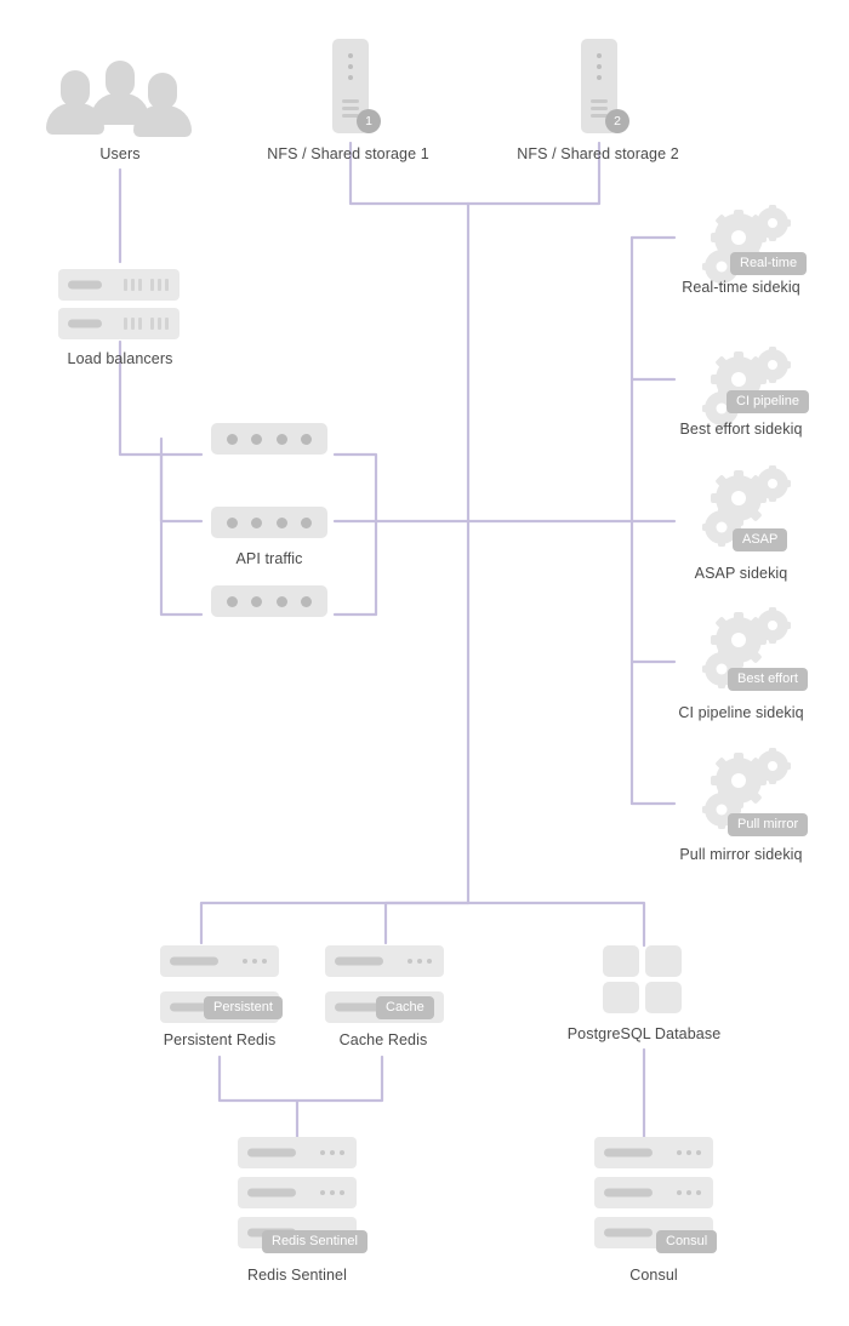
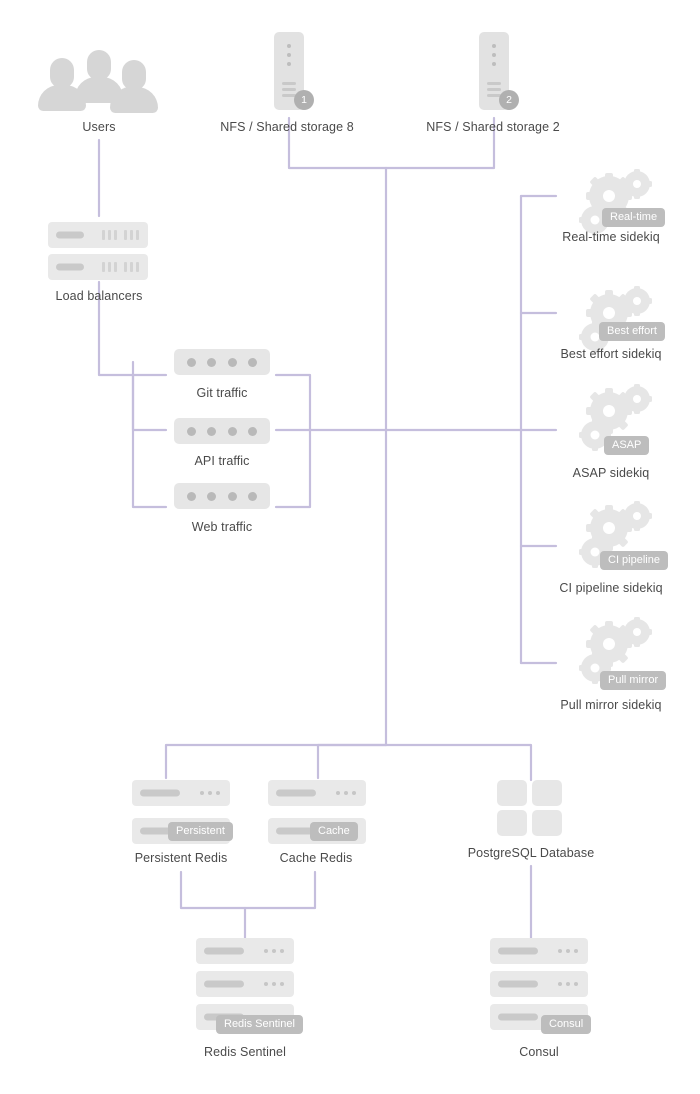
  Users
  1
- NFS / Shared storage 1
+ NFS / Shared storage 8
  2
  NFS / Shared storage 2
  Load balancers
+ Git traffic
  API traffic
+ Web traffic
  Real-time
  Real-time sidekiq
- CI pipeline
+ Best effort
  Best effort sidekiq
  ASAP
  ASAP sidekiq
- Best effort
+ CI pipeline
  CI pipeline sidekiq
  Pull mirror
  Pull mirror sidekiq
  Persistent
  Persistent Redis
  Cache
  Cache Redis
  PostgreSQL Database
  Redis Sentinel
  Redis Sentinel
  Consul
  Consul
